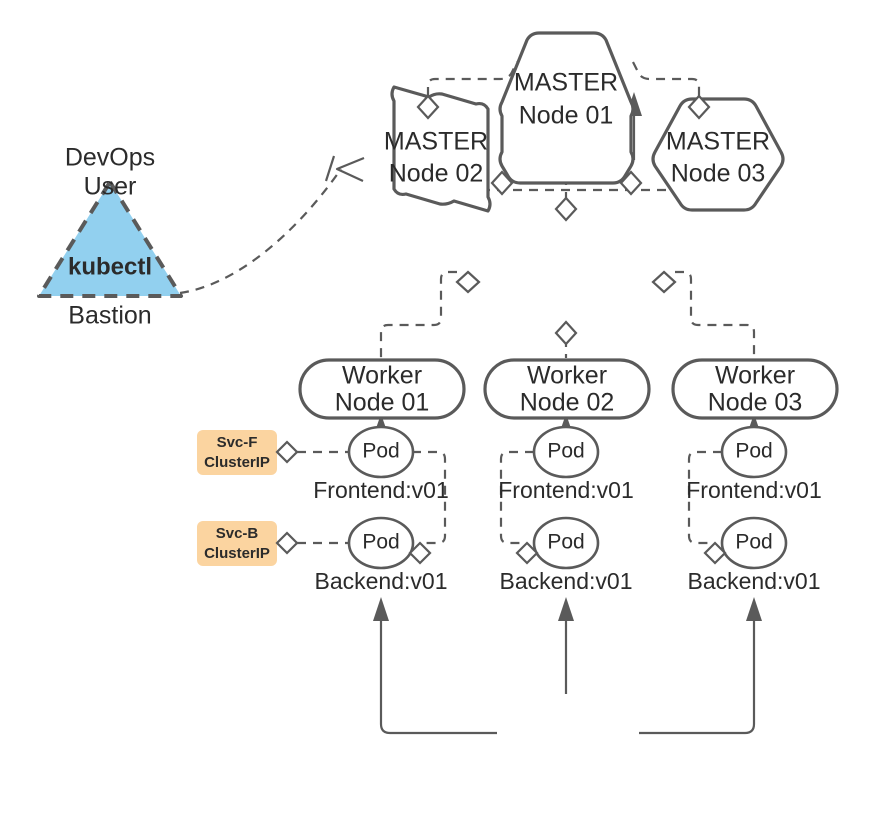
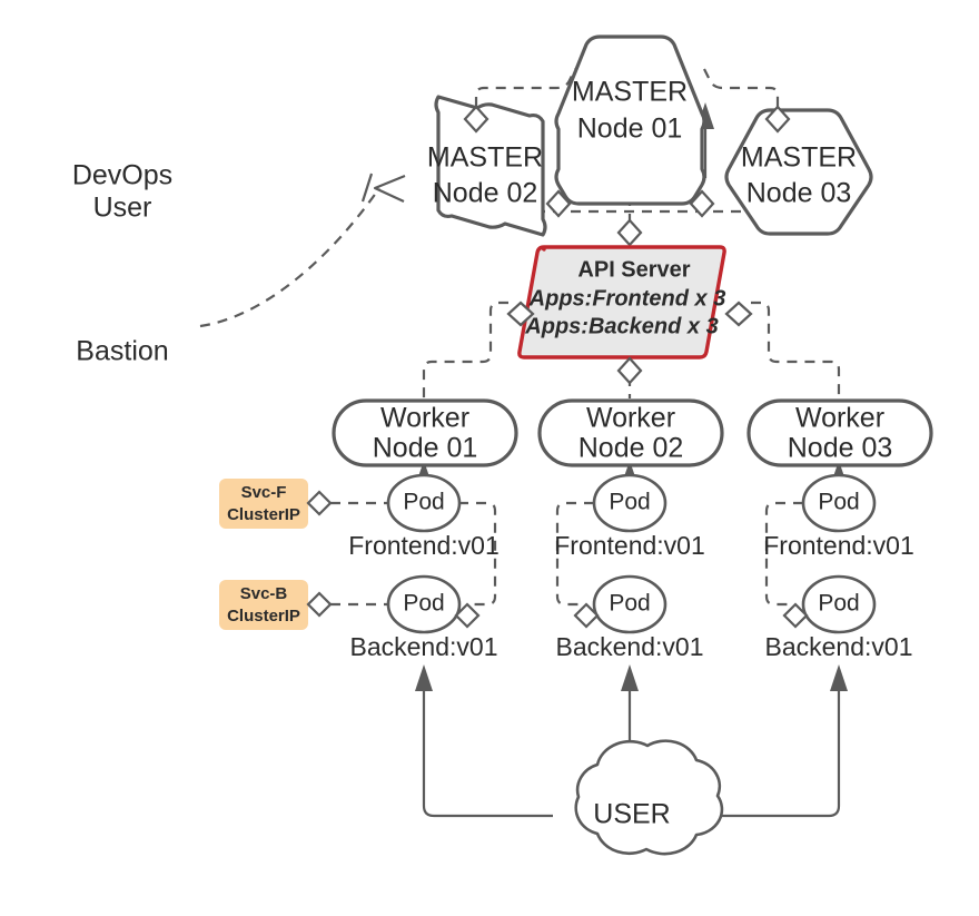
  MASTER
  Node 02
  MASTER
  Node 03
  MASTER
  Node 01
+ API Server
+ Apps:Frontend x 3
+ Apps:Backend x 3
  Worker
  Node 01
  Worker
  Node 02
  Worker
  Node 03
  Pod
  Frontend:v01
  Pod
  Backend:v01
  Pod
  Frontend:v01
  Pod
  Backend:v01
  Pod
  Frontend:v01
  Pod
  Backend:v01
  Svc-F
  ClusterIP
  Svc-B
  ClusterIP
- kubectl
  DevOps
  User
  Bastion
+ USER
